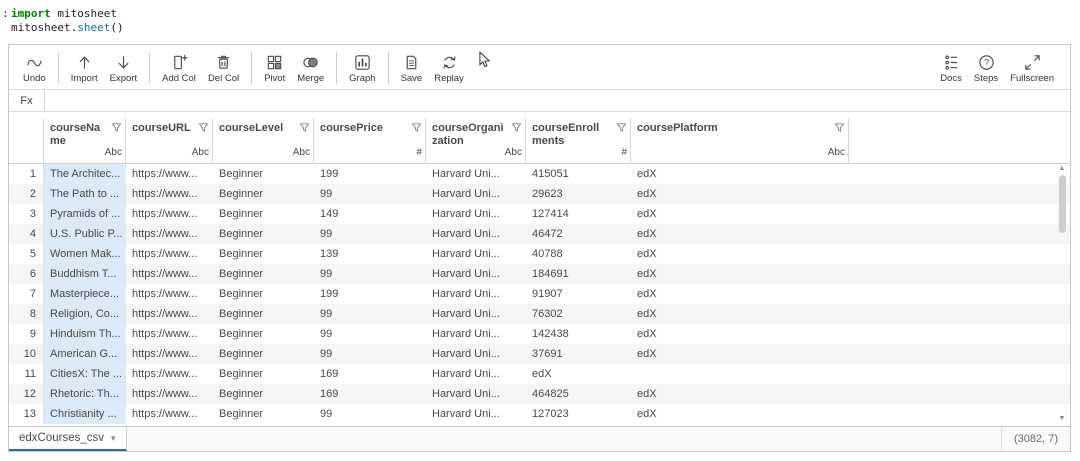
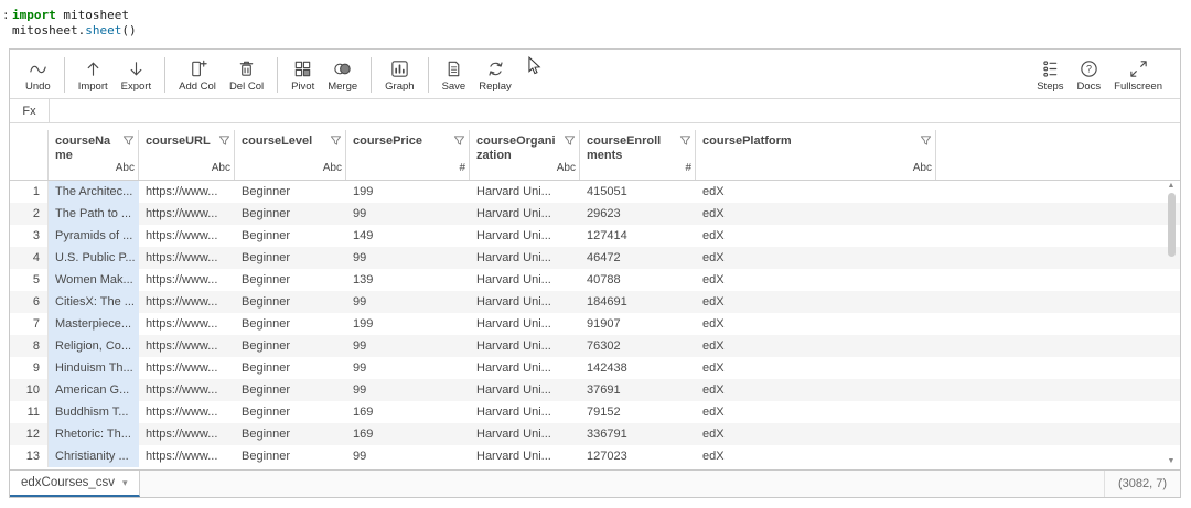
  :
  import mitosheet
  mitosheet.sheet()
  Undo
  Import
  Export
  Add Col
  Del Col
  Pivot
  Merge
  Graph
  Save
  Replay
- Docs
+ Steps
  ?
- Steps
+ Docs
  Fullscreen
  Fx
  courseName
  Abc
  courseURL
  Abc
  courseLevel
  Abc
  coursePrice
  #
  courseOrganization
  Abc
  courseEnrollments
  #
  coursePlatform
  Abc
  1
  The Architec...
  https://www...
  Beginner
  199
  Harvard Uni...
  415051
  edX
  2
  The Path to ...
  https://www...
  Beginner
  99
  Harvard Uni...
  29623
  edX
  3
  Pyramids of ...
  https://www...
  Beginner
  149
  Harvard Uni...
  127414
  edX
  4
  U.S. Public P...
  https://www...
  Beginner
  99
  Harvard Uni...
  46472
  edX
  5
  Women Mak...
  https://www...
  Beginner
  139
  Harvard Uni...
  40788
  edX
  6
- Buddhism T...
+ CitiesX: The ...
  https://www...
  Beginner
  99
  Harvard Uni...
  184691
  edX
  7
  Masterpiece...
  https://www...
  Beginner
  199
  Harvard Uni...
  91907
  edX
  8
  Religion, Co...
  https://www...
  Beginner
  99
  Harvard Uni...
  76302
  edX
  9
  Hinduism Th...
  https://www...
  Beginner
  99
  Harvard Uni...
  142438
  edX
  10
  American G...
  https://www...
  Beginner
  99
  Harvard Uni...
  37691
  edX
  11
- CitiesX: The ...
+ Buddhism T...
  https://www...
  Beginner
  169
  Harvard Uni...
+ 79152
  edX
  12
  Rhetoric: Th...
  https://www...
  Beginner
  169
  Harvard Uni...
- 464825
+ 336791
  edX
  13
  Christianity ...
  https://www...
  Beginner
  99
  Harvard Uni...
  127023
  edX
  edxCourses_csv
  ▾
  (3082, 7)
